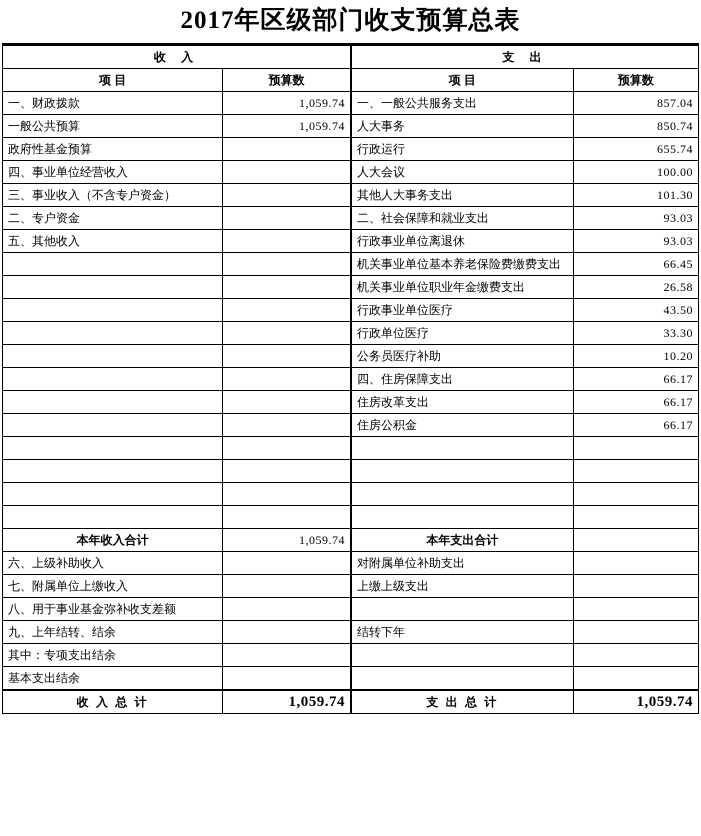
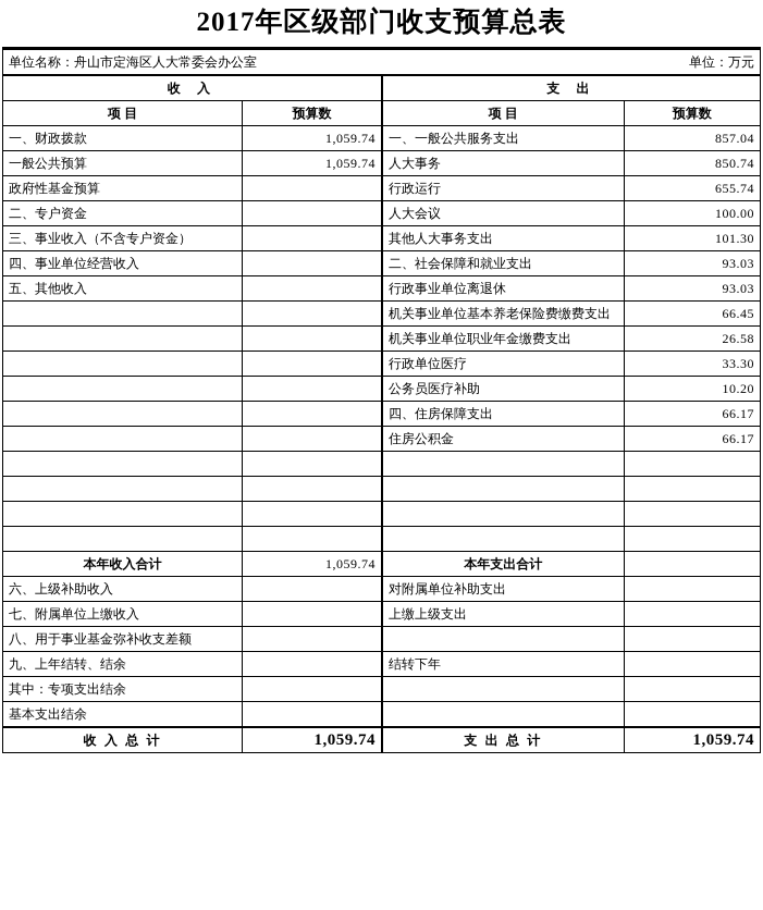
  2017年区级部门收支预算总表
+ 单位名称：舟山市定海区人大常委会办公室			单位：万元
  收 入	支 出
  项 目	预算数	项 目	预算数
  一、财政拨款	1,059.74	一、一般公共服务支出	857.04
  一般公共预算	1,059.74	人大事务	850.74
  政府性基金预算		行政运行	655.74
- 四、事业单位经营收入		人大会议	100.00
+ 二、专户资金		人大会议	100.00
  三、事业收入（不含专户资金）		其他人大事务支出	101.30
- 二、专户资金		二、社会保障和就业支出	93.03
+ 四、事业单位经营收入		二、社会保障和就业支出	93.03
  五、其他收入		行政事业单位离退休	93.03
  		机关事业单位基本养老保险费缴费支出	66.45
  		机关事业单位职业年金缴费支出	26.58
- 		行政事业单位医疗	43.50
  		行政单位医疗	33.30
  		公务员医疗补助	10.20
  		四、住房保障支出	66.17
- 		住房改革支出	66.17
  		住房公积金	66.17
  本年收入合计	1,059.74	本年支出合计
  六、上级补助收入		对附属单位补助支出
  七、附属单位上缴收入		上缴上级支出
  八、用于事业基金弥补收支差额
  九、上年结转、结余		结转下年
  其中：专项支出结余
  基本支出结余
  收 入 总 计	1,059.74	支 出 总 计	1,059.74
